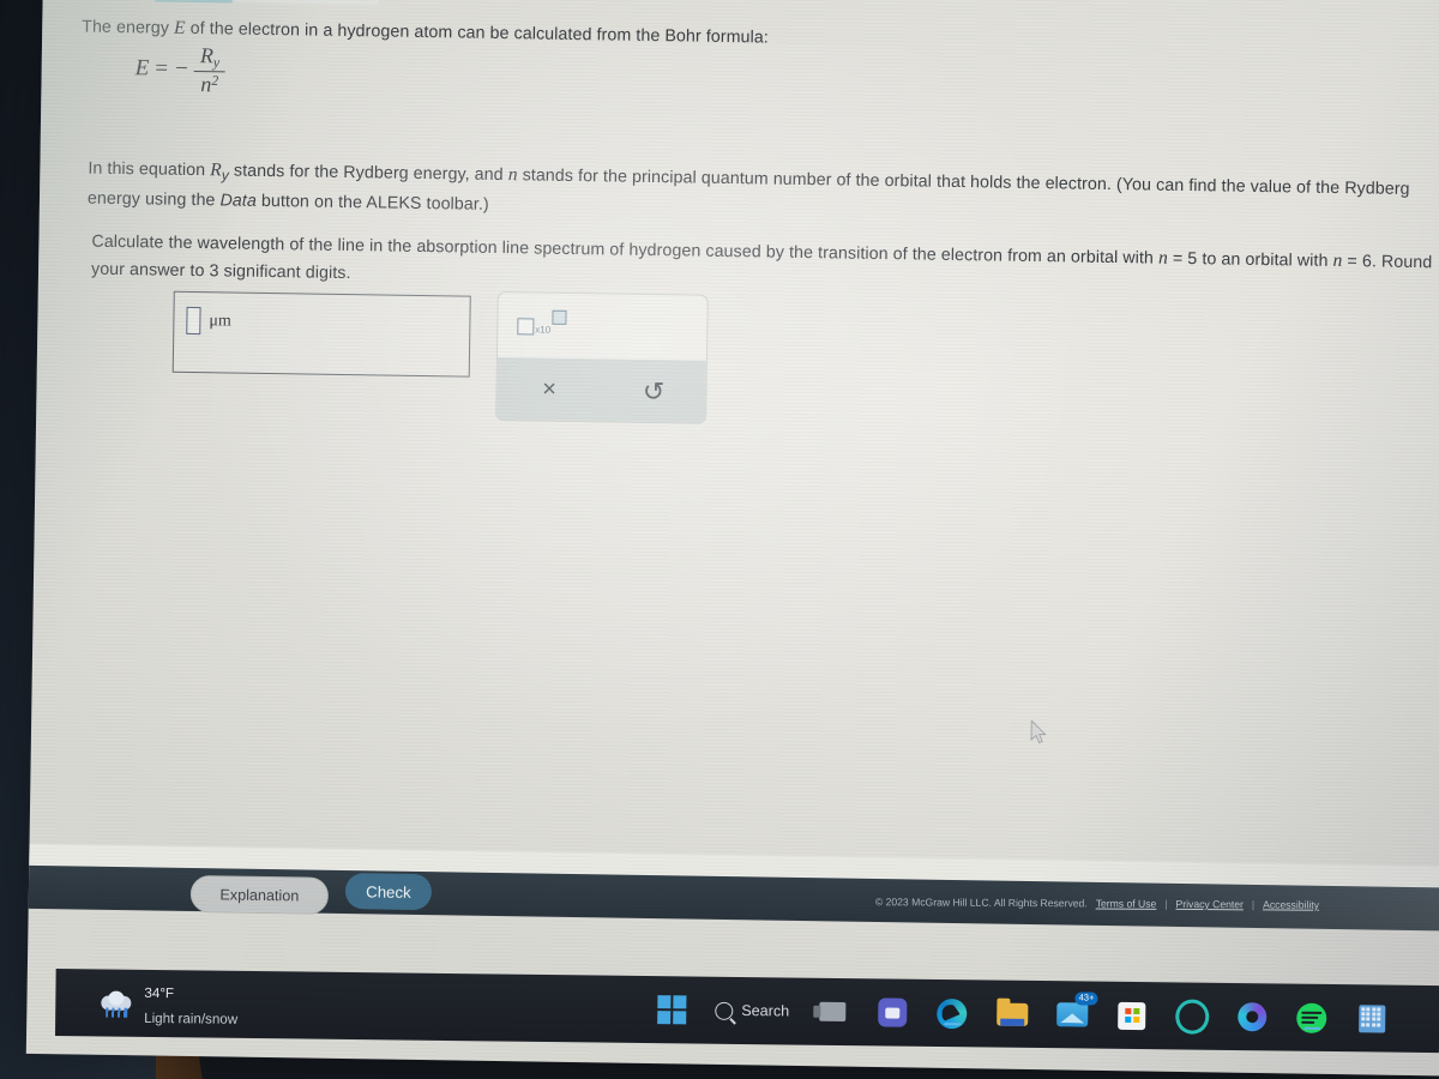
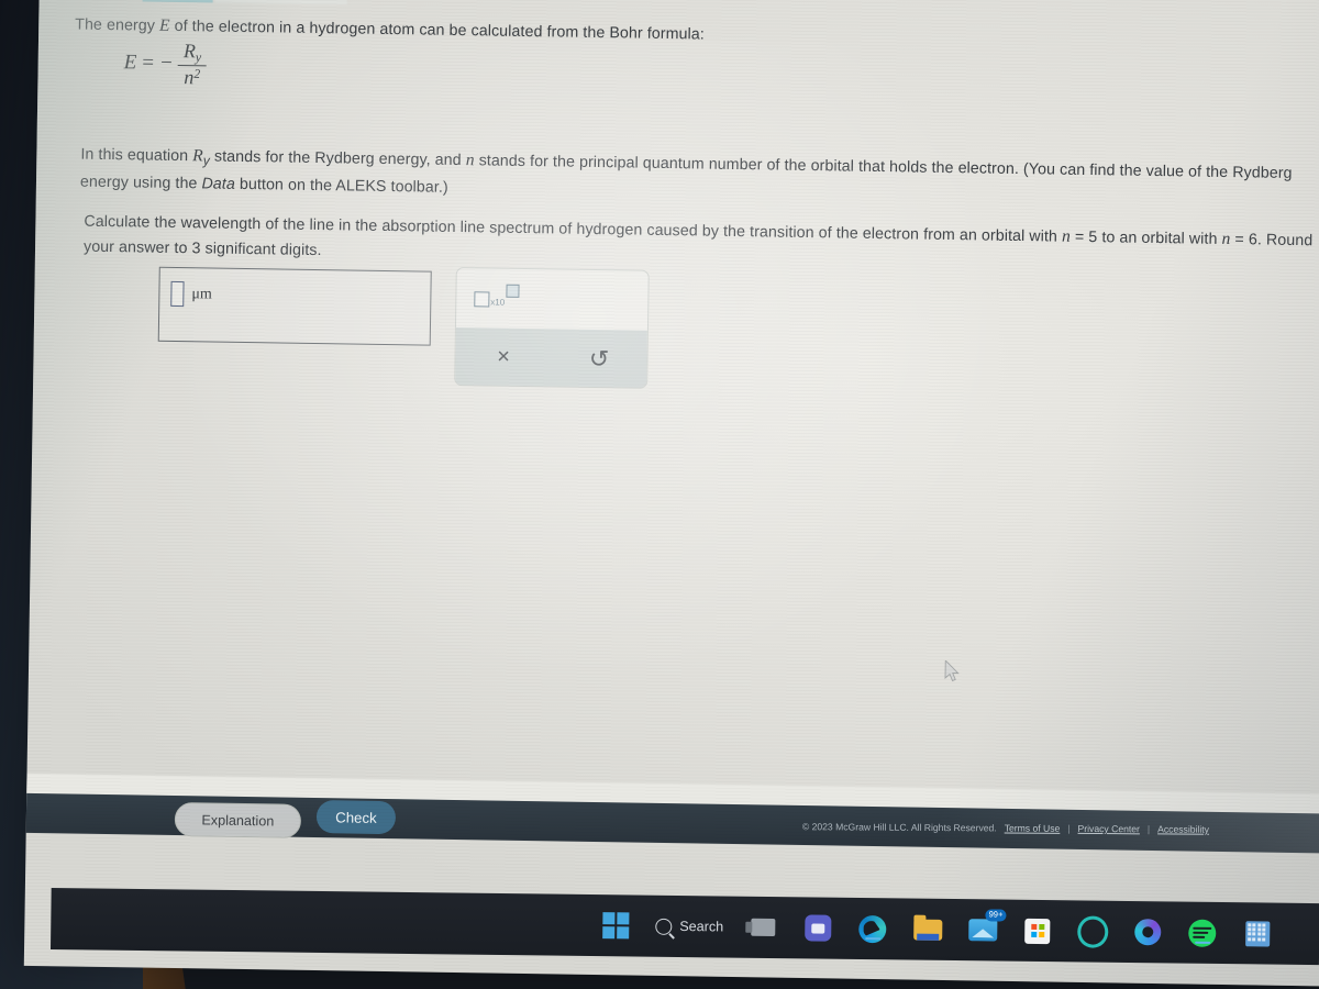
- 34°F
- Light rain/snow
  Search
- 43+
+ 99+
